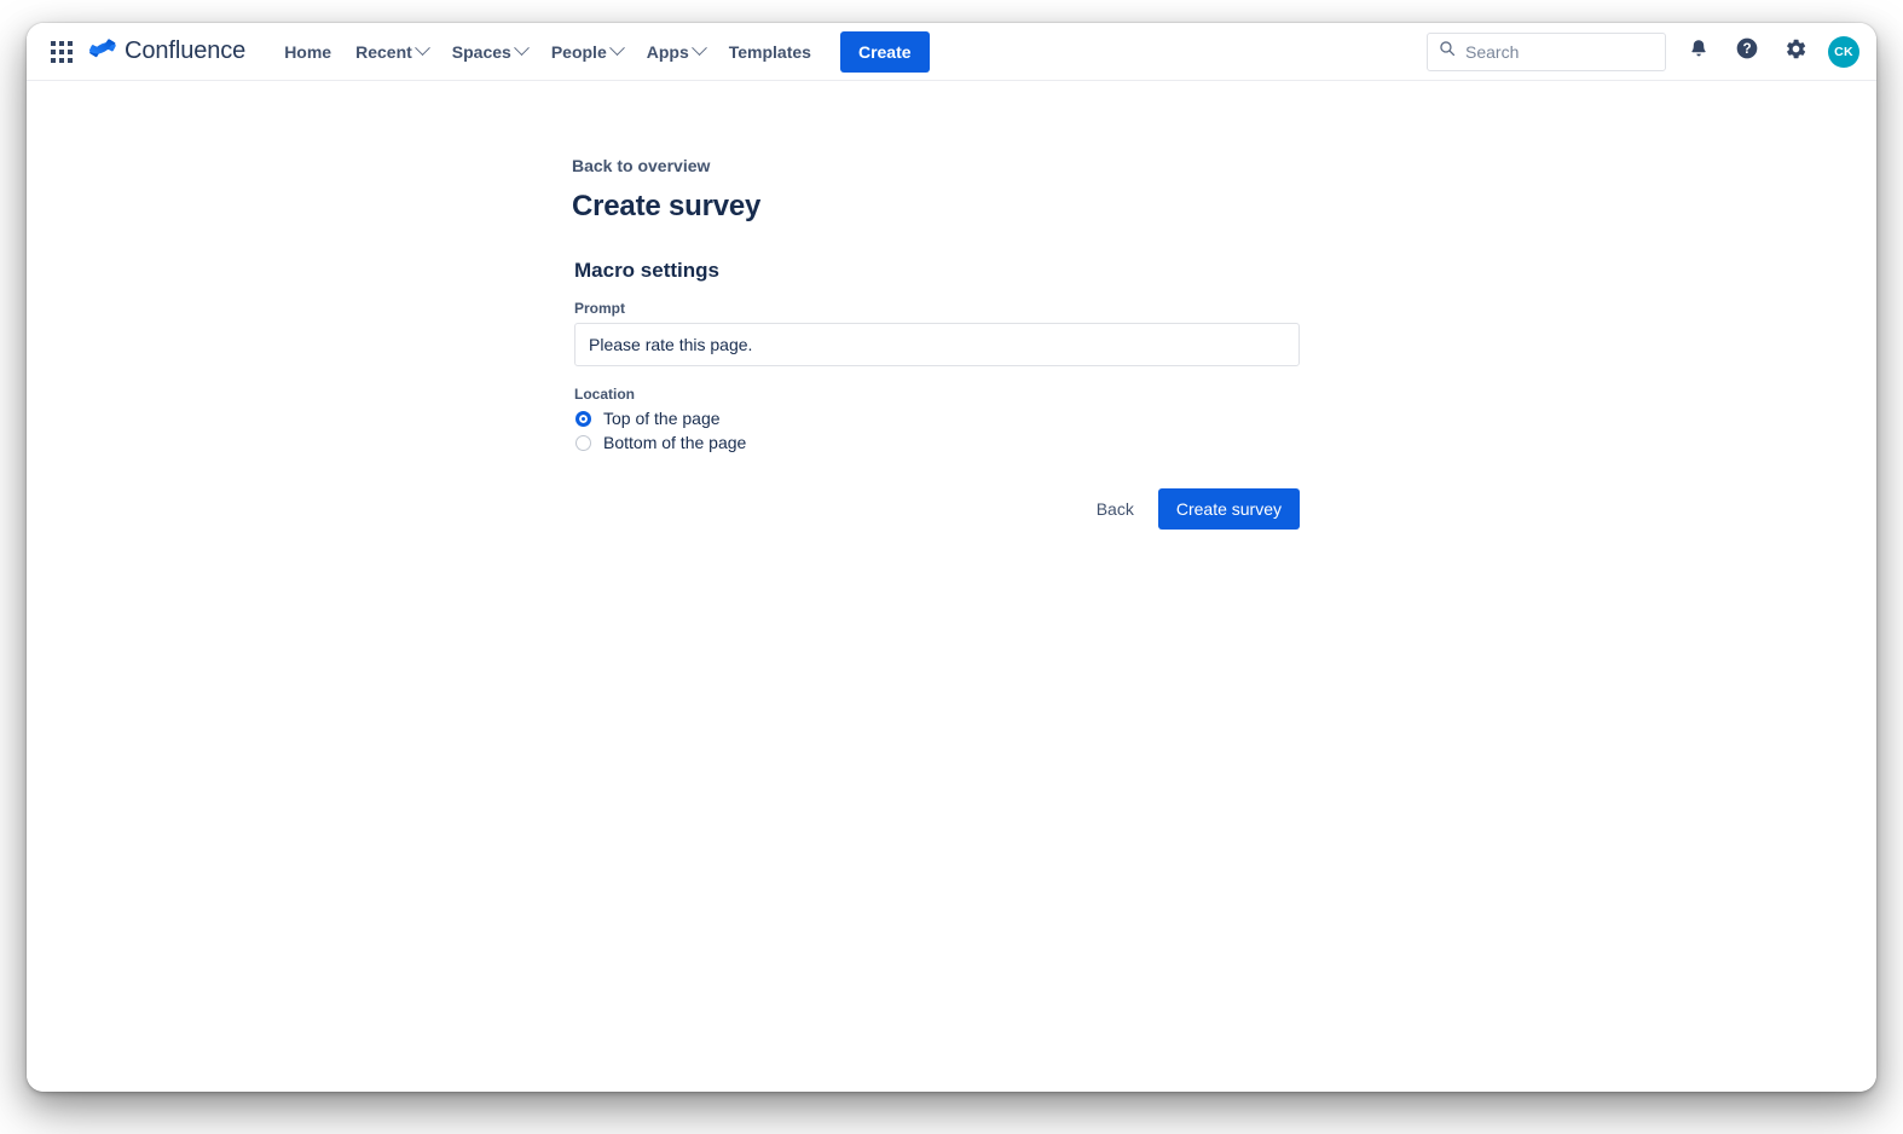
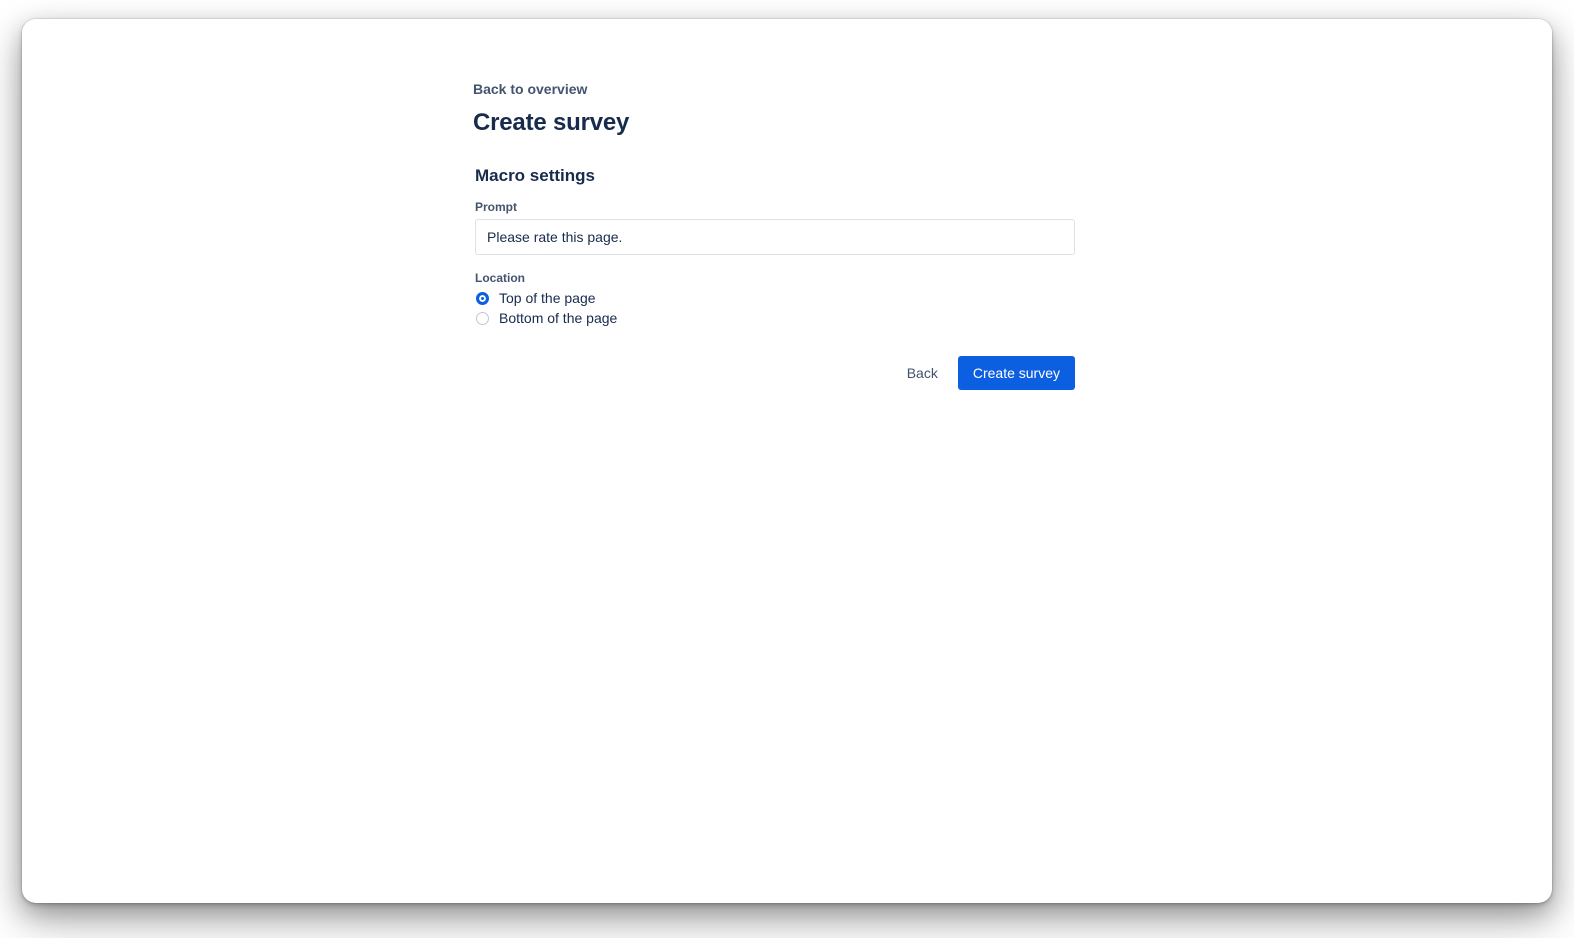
- Confluence
- Home
- Recent
- Spaces
- People
- Apps
- Templates
- Create
- Search
- ?
- CK
  Back to overview
  Create survey
  Macro settings
  Prompt
  Please rate this page.
  Location
  Top of the page
  Bottom of the page
  Back
  Create survey
